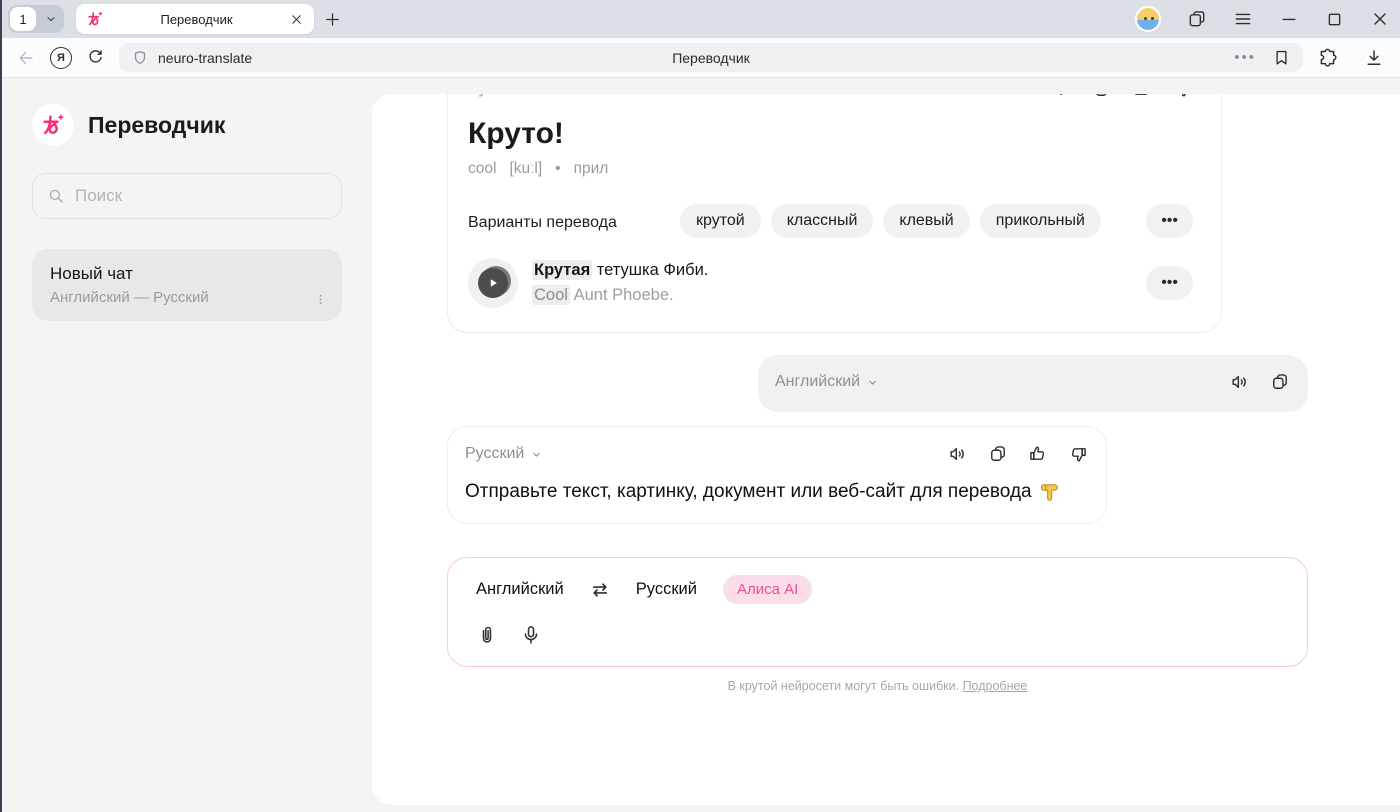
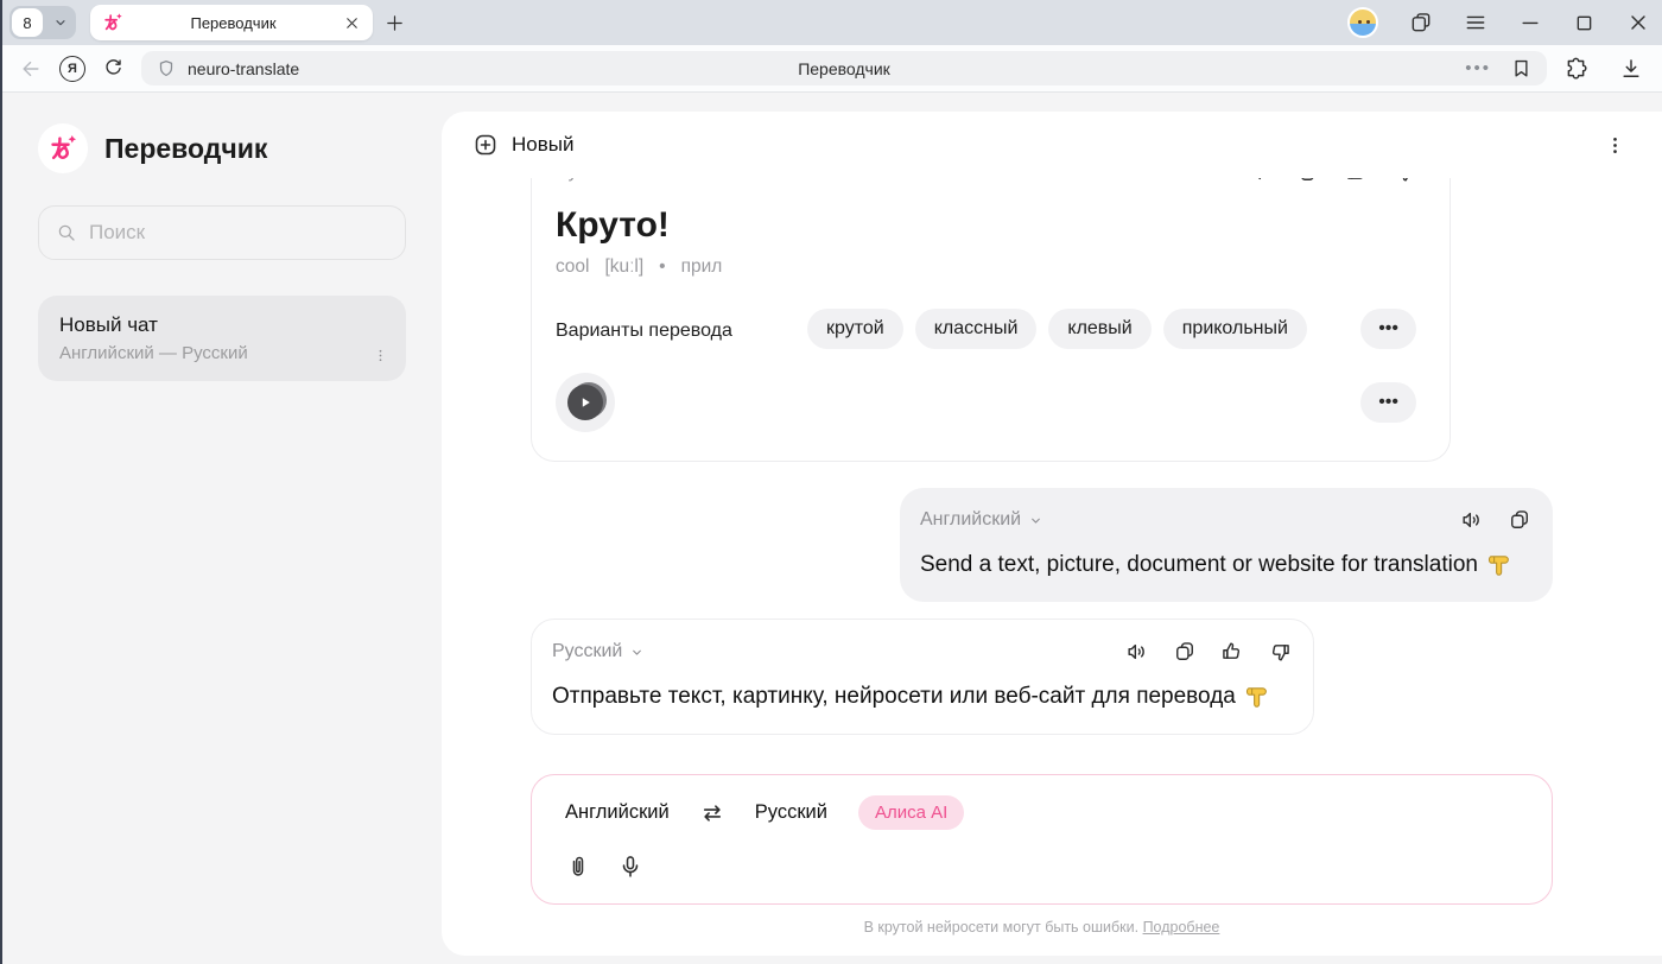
- 1
+ 8
  Переводчик
  Я
  neuro-translate
  Переводчик
  •••
  Переводчик
  Поиск
  Новый чат
  Английский — Русский
+ Новый
  Круто!
  cool
  [kuːl]
  •
  прил
  Варианты перевода
  крутой
  классный
  клевый
  прикольный
  •••
- Крутая тетушка Фиби.
- Cool Aunt Phoebe.
  •••
  Английский
+ Send a text, picture, document or website for translation
  Русский
- Отправьте текст, картинку, документ или веб-сайт для перевода
+ Отправьте текст, картинку, нейросети или веб-сайт для перевода
  Английский
  Русский
  Алиса AI
  В крутой нейросети могут быть ошибки. Подробнее
